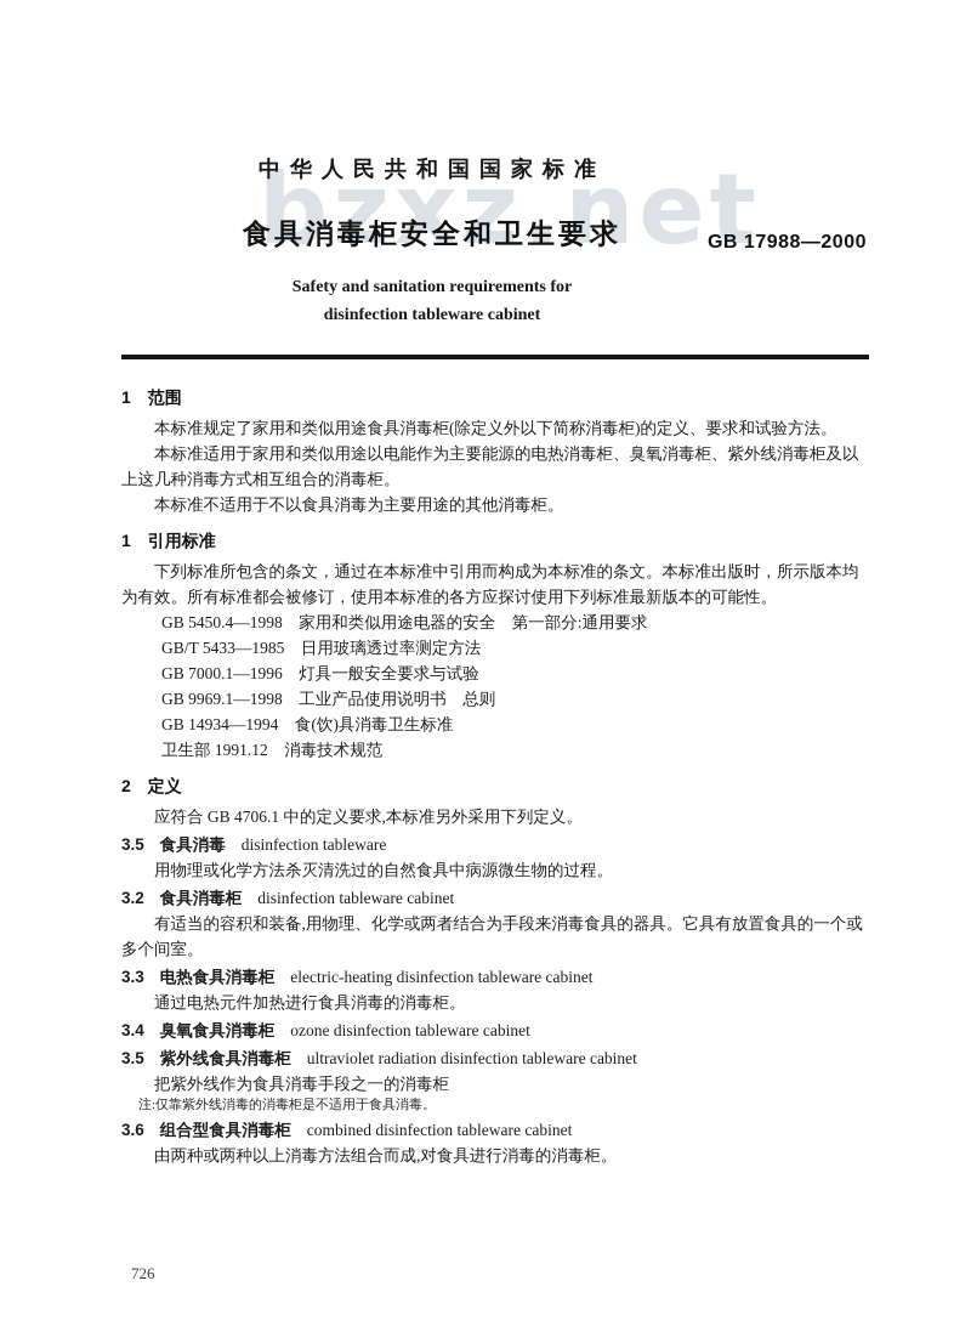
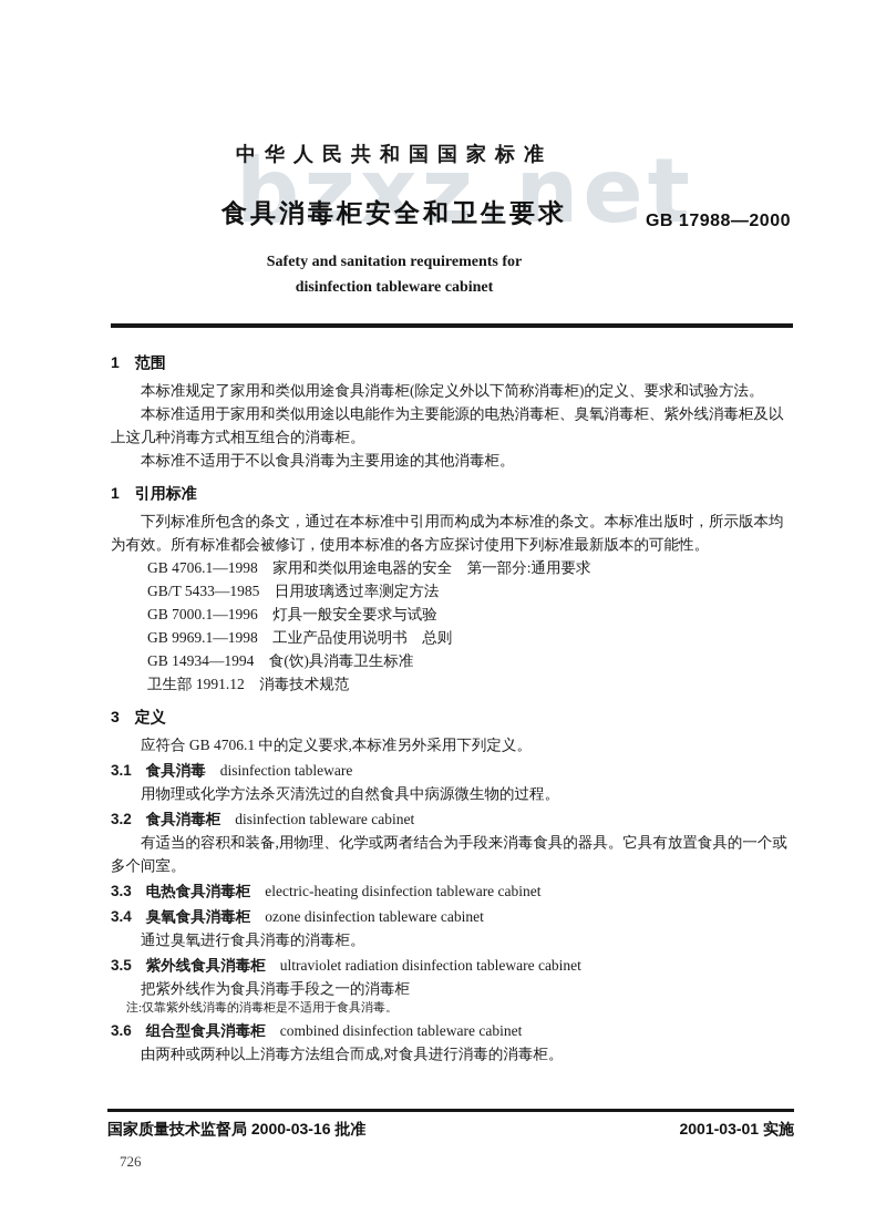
  bzxz.net
  中华人民共和国国家标准
  食具消毒柜安全和卫生要求
  GB 17988—2000
  Safety and sanitation requirements for
  disinfection tableware cabinet
  1 范围
  本标准规定了家用和类似用途食具消毒柜(除定义外以下简称消毒柜)的定义、要求和试验方法。
  本标准适用于家用和类似用途以电能作为主要能源的电热消毒柜、臭氧消毒柜、紫外线消毒柜及以上这几种消毒方式相互组合的消毒柜。
  本标准不适用于不以食具消毒为主要用途的其他消毒柜。
  1 引用标准
  下列标准所包含的条文，通过在本标准中引用而构成为本标准的条文。本标准出版时，所示版本均为有效。所有标准都会被修订，使用本标准的各方应探讨使用下列标准最新版本的可能性。
- GB 5450.4—1998 家用和类似用途电器的安全 第一部分:通用要求
+ GB 4706.1—1998 家用和类似用途电器的安全 第一部分:通用要求
  GB/T 5433—1985 日用玻璃透过率测定方法
  GB 7000.1—1996 灯具一般安全要求与试验
  GB 9969.1—1998 工业产品使用说明书 总则
  GB 14934—1994 食(饮)具消毒卫生标准
  卫生部 1991.12 消毒技术规范
- 2 定义
+ 3 定义
  应符合 GB 4706.1 中的定义要求,本标准另外采用下列定义。
- 3.5 食具消毒 disinfection tableware
+ 3.1 食具消毒 disinfection tableware
  用物理或化学方法杀灭清洗过的自然食具中病源微生物的过程。
  3.2 食具消毒柜 disinfection tableware cabinet
  有适当的容积和装备,用物理、化学或两者结合为手段来消毒食具的器具。它具有放置食具的一个或多个间室。
  3.3 电热食具消毒柜 electric-heating disinfection tableware cabinet
- 通过电热元件加热进行食具消毒的消毒柜。
  3.4 臭氧食具消毒柜 ozone disinfection tableware cabinet
+ 通过臭氧进行食具消毒的消毒柜。
  3.5 紫外线食具消毒柜 ultraviolet radiation disinfection tableware cabinet
  把紫外线作为食具消毒手段之一的消毒柜
  注:仅靠紫外线消毒的消毒柜是不适用于食具消毒。
  3.6 组合型食具消毒柜 combined disinfection tableware cabinet
  由两种或两种以上消毒方法组合而成,对食具进行消毒的消毒柜。
+ 国家质量技术监督局 2000-03-16 批准
+ 2001-03-01 实施
  726
